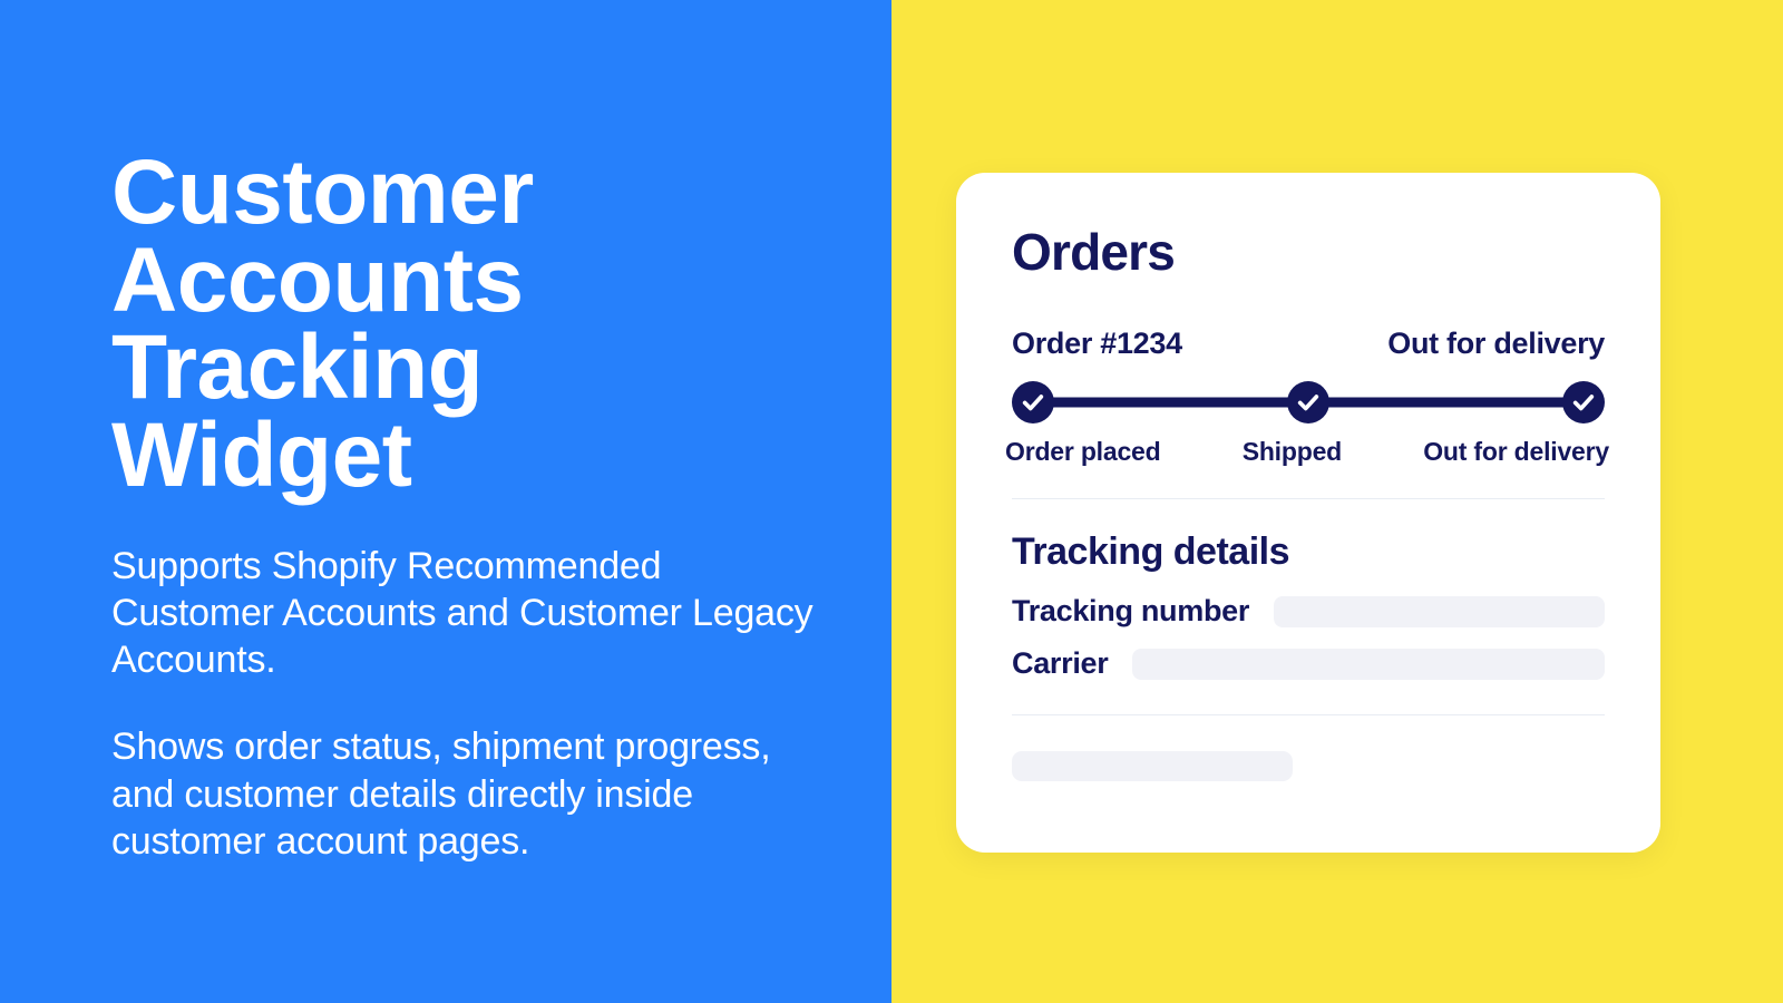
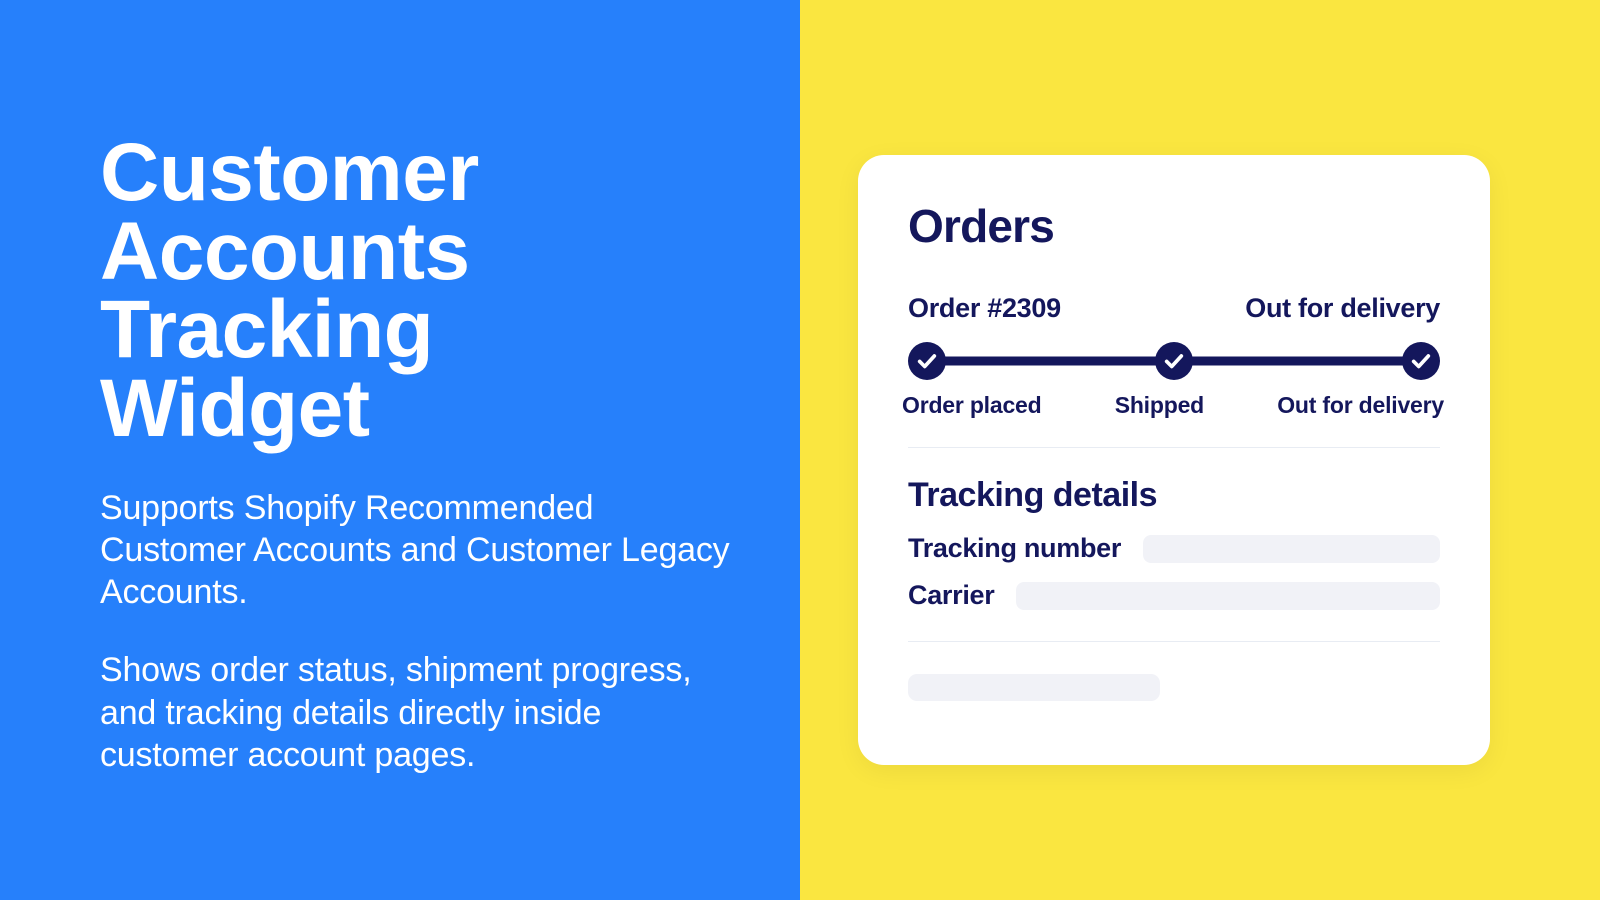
  Customer Accounts Tracking Widget
  Supports Shopify Recommended Customer Accounts and Customer Legacy Accounts.
- Shows order status, shipment progress, and customer details directly inside customer account pages.
+ Shows order status, shipment progress, and tracking details directly inside customer account pages.
  Orders
- Order #1234
+ Order #2309
  Out for delivery
  Order placed
  Shipped
  Out for delivery
  Tracking details
  Tracking number
  Carrier
